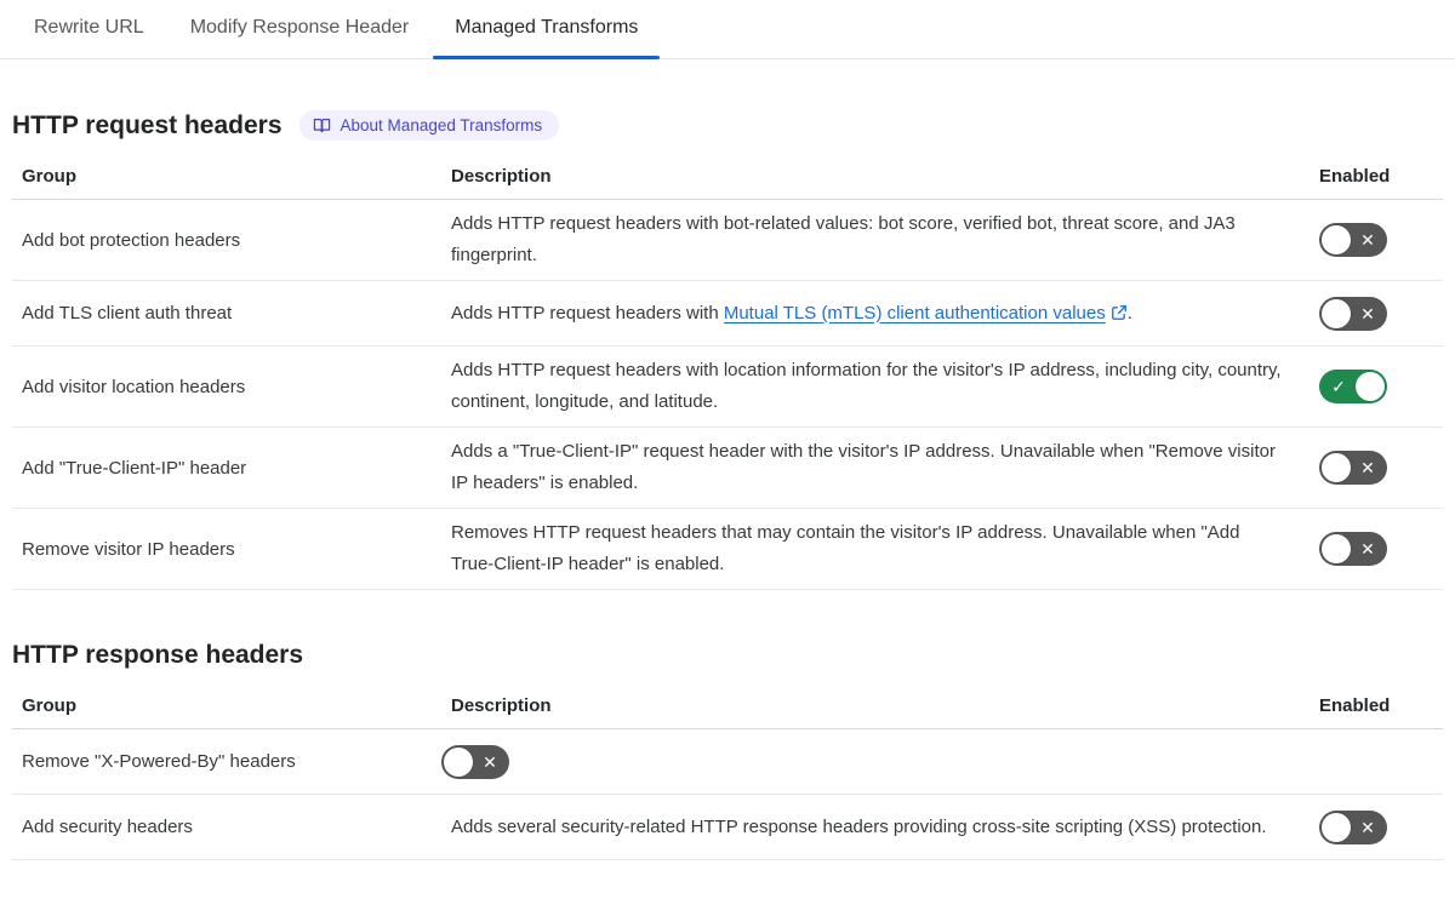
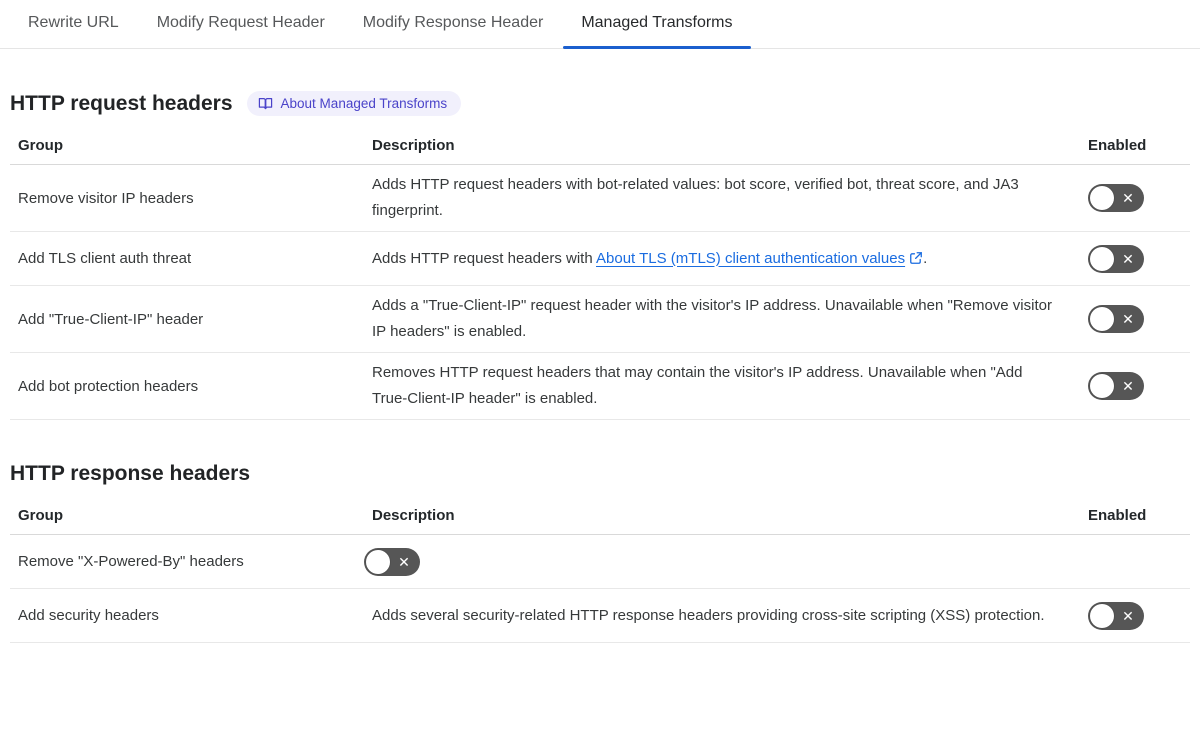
  Rewrite URL
+ Modify Request Header
  Modify Response Header
  Managed Transforms
  HTTP request headers
  About Managed Transforms
  Group
  Description
  Enabled
- Add bot protection headers
+ Remove visitor IP headers
  Adds HTTP request headers with bot-related values: bot score, verified bot, threat score, and JA3 fingerprint.
  ✕
  Add TLS client auth threat
- Adds HTTP request headers with Mutual TLS (mTLS) client authentication values .
+ Adds HTTP request headers with About TLS (mTLS) client authentication values .
  ✕
- Add visitor location headers
- Adds HTTP request headers with location information for the visitor's IP address, including city, country, continent, longitude, and latitude.
- ✓
  Add "True-Client-IP" header
  Adds a "True-Client-IP" request header with the visitor's IP address. Unavailable when "Remove visitor IP headers" is enabled.
  ✕
- Remove visitor IP headers
+ Add bot protection headers
  Removes HTTP request headers that may contain the visitor's IP address. Unavailable when "Add True-Client-IP header" is enabled.
  ✕
  HTTP response headers
  Group
  Description
  Enabled
  Remove "X-Powered-By" headers
  ✕
  Add security headers
  Adds several security-related HTTP response headers providing cross-site scripting (XSS) protection.
  ✕
